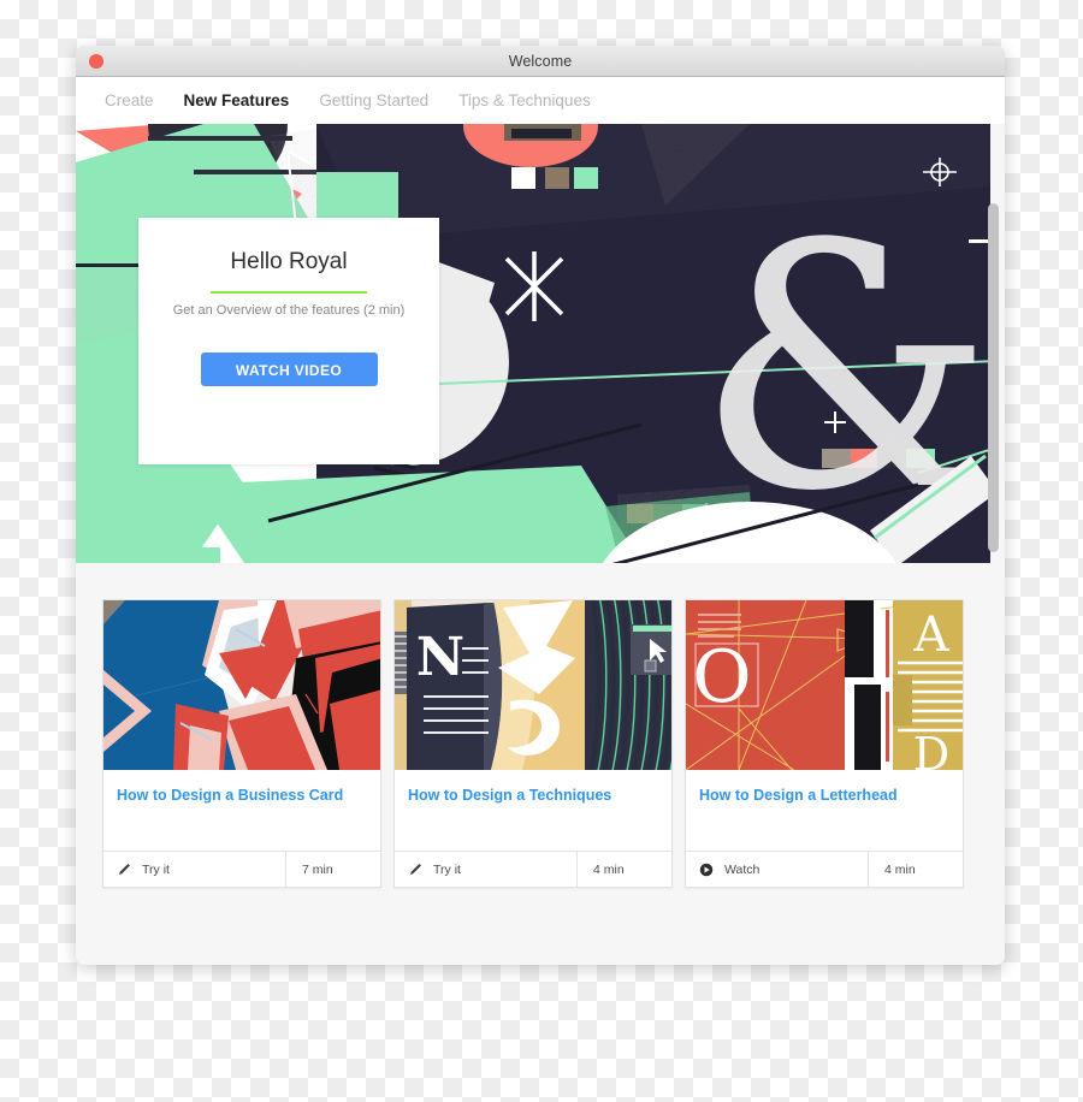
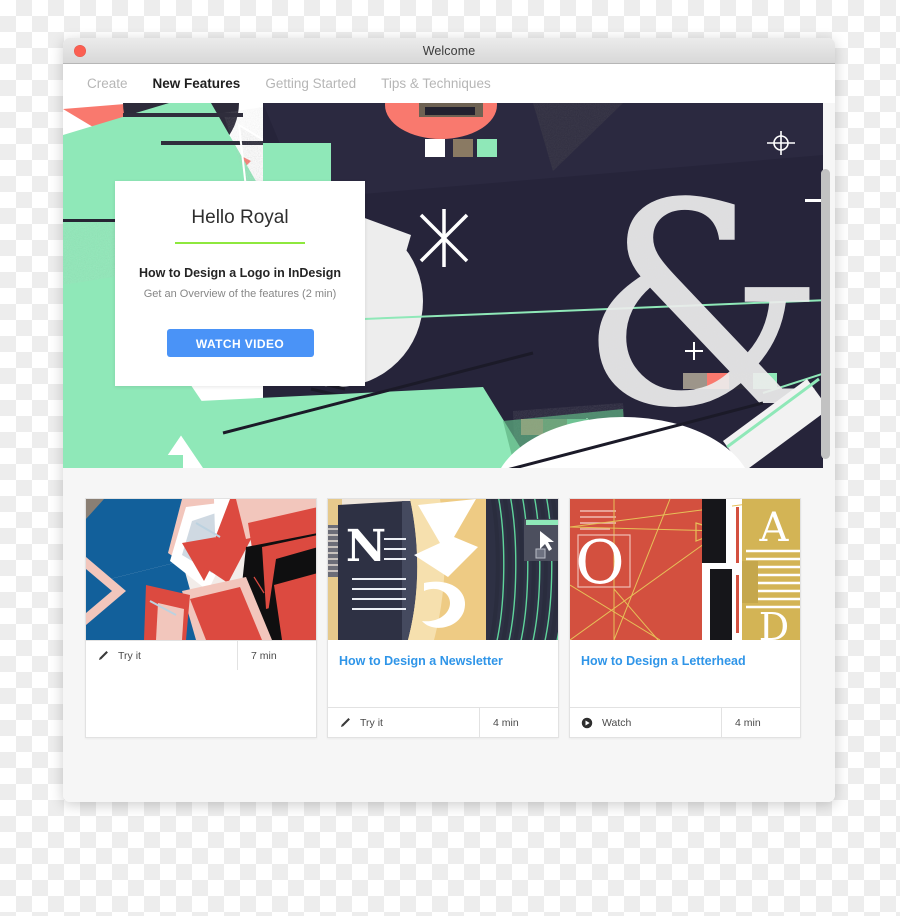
  Welcome
  Create
  New Features
  Getting Started
  Tips & Techniques
  &
  Hello Royal
+ How to Design a Logo in InDesign
  Get an Overview of the features (2 min)
  WATCH VIDEO
- How to Design a Business Card
  Try it
  7 min
  N
- How to Design a Techniques
+ How to Design a Newsletter
  Try it
  4 min
  O
  A
  D
  How to Design a Letterhead
  Watch
  4 min
